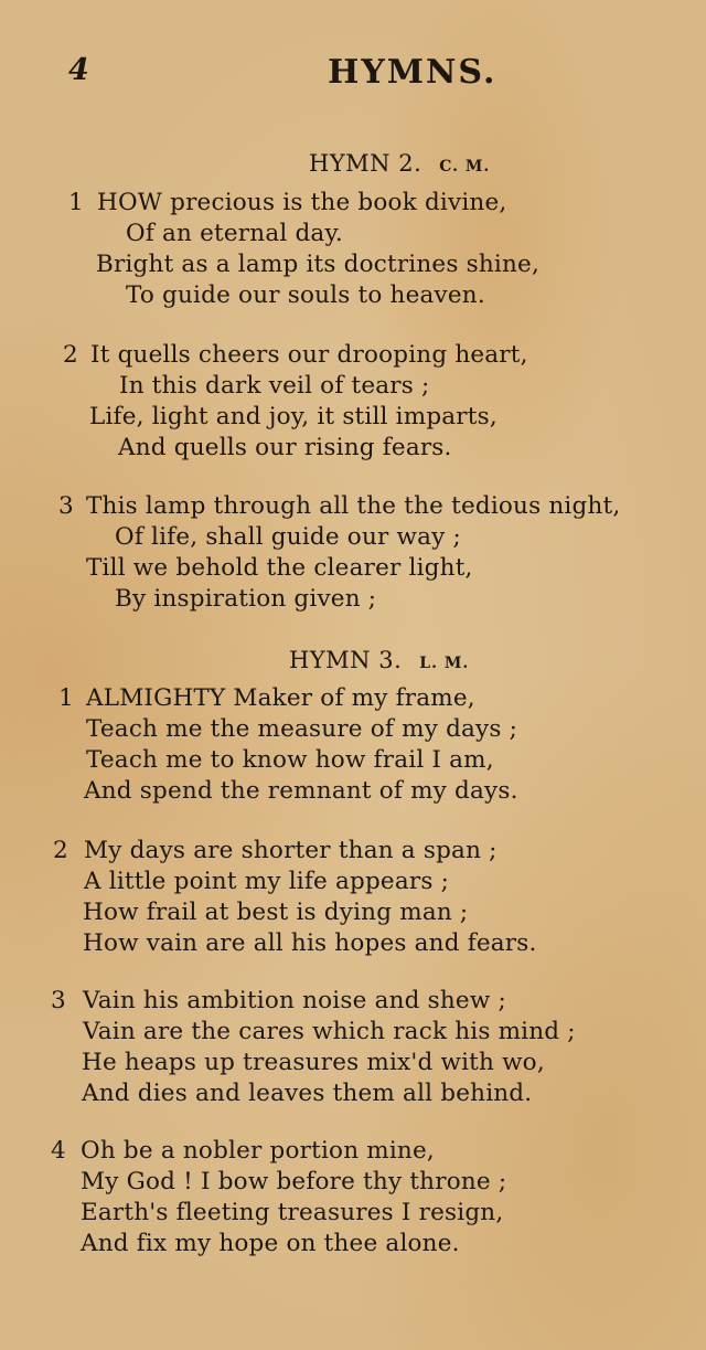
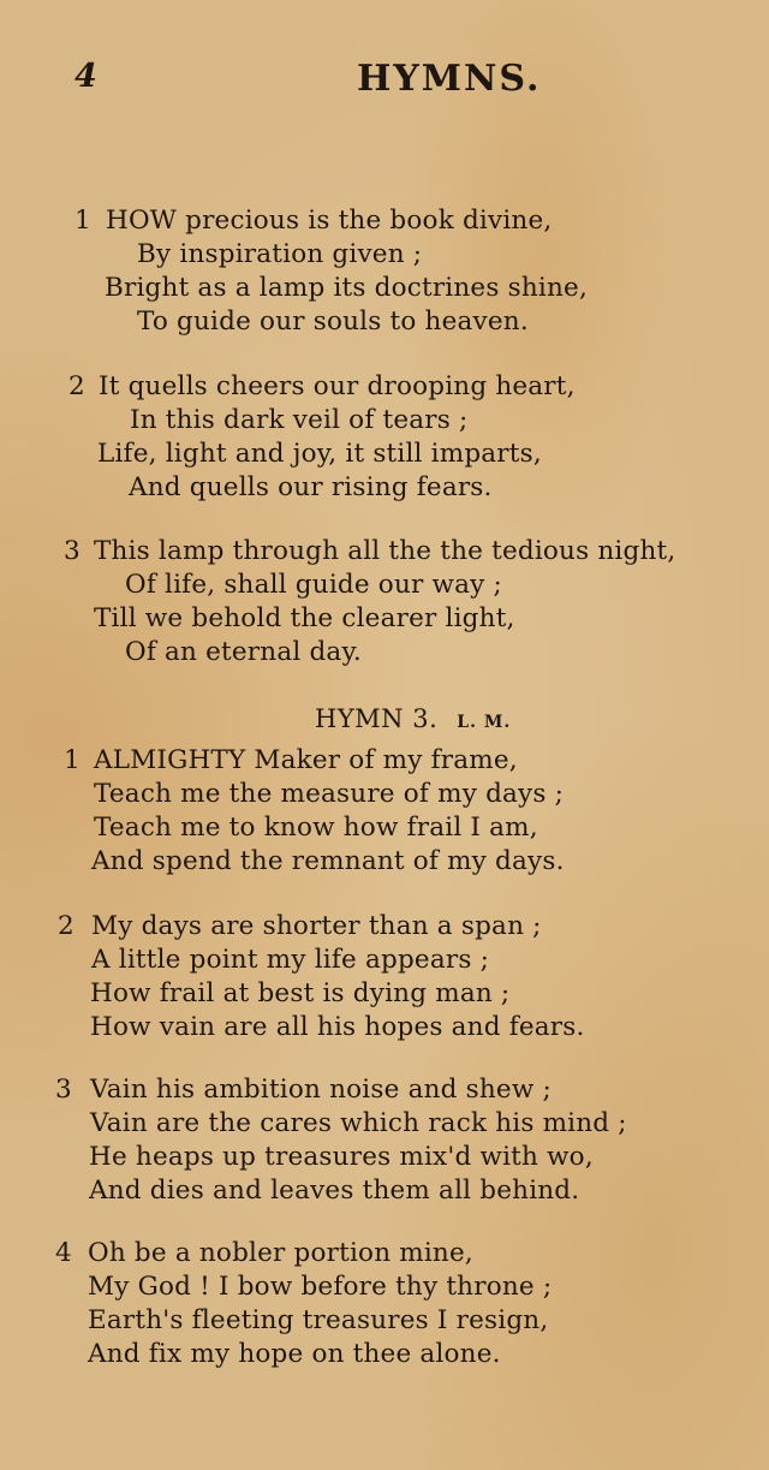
  4
  HYMNS.
- HYMN 2. C. M.
  1
  HOW precious is the book divine,
- Of an eternal day.
+ By inspiration given ;
  Bright as a lamp its doctrines shine,
  To guide our souls to heaven.
  2
  It quells cheers our drooping heart,
  In this dark veil of tears ;
  Life, light and joy, it still imparts,
  And quells our rising fears.
  3
  This lamp through all the the tedious night,
  Of life, shall guide our way ;
  Till we behold the clearer light,
- By inspiration given ;
+ Of an eternal day.
  HYMN 3. L. M.
  1
  ALMIGHTY Maker of my frame,
  Teach me the measure of my days ;
  Teach me to know how frail I am,
  And spend the remnant of my days.
  2
  My days are shorter than a span ;
  A little point my life appears ;
  How frail at best is dying man ;
  How vain are all his hopes and fears.
  3
  Vain his ambition noise and shew ;
  Vain are the cares which rack his mind ;
  He heaps up treasures mix'd with wo,
  And dies and leaves them all behind.
  4
  Oh be a nobler portion mine,
  My God ! I bow before thy throne ;
  Earth's fleeting treasures I resign,
  And fix my hope on thee alone.
